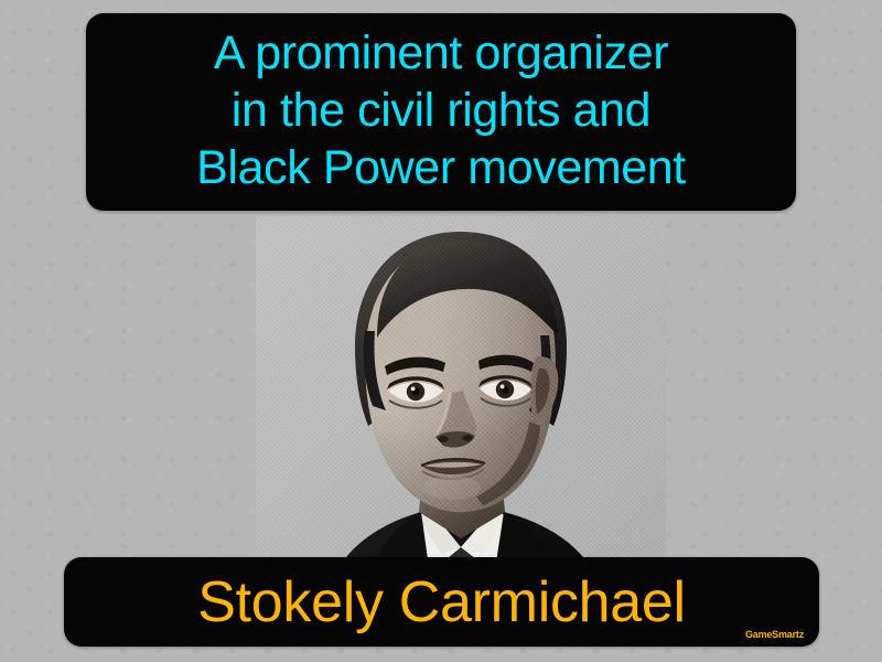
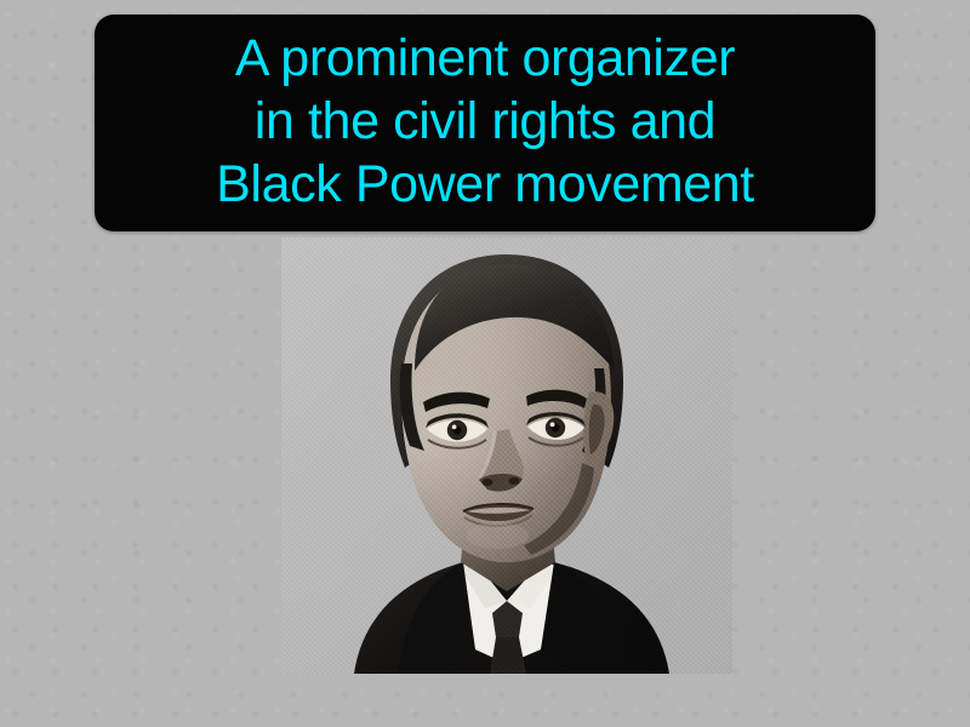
  A prominent organizer
  in the civil rights and
  Black Power movement
- Stokely Carmichael
- GameSmartz
